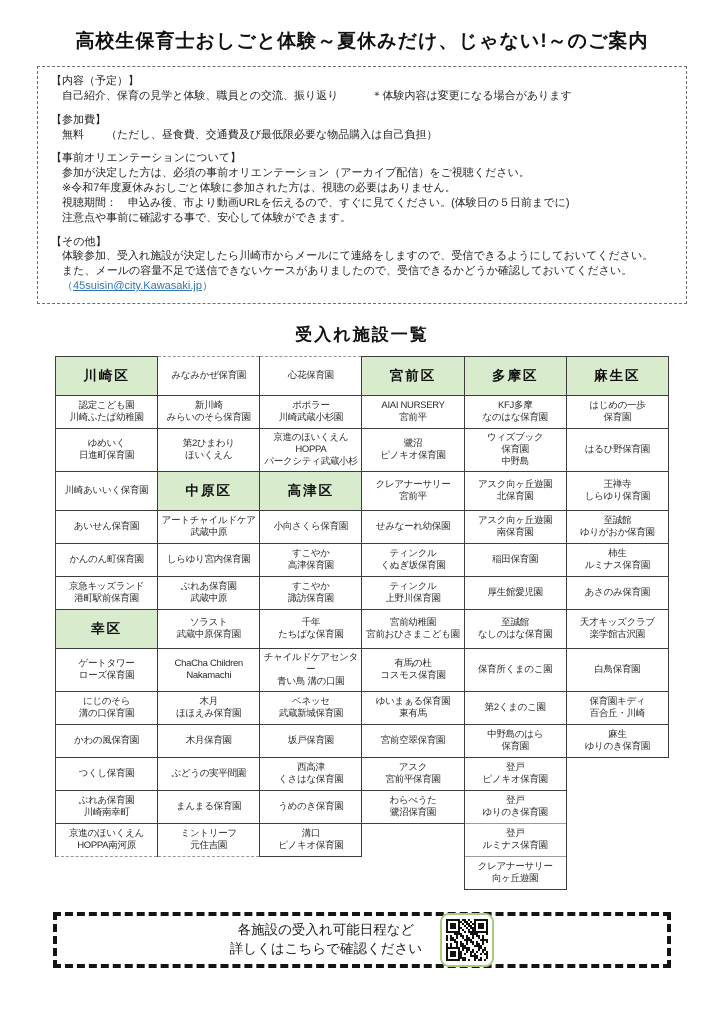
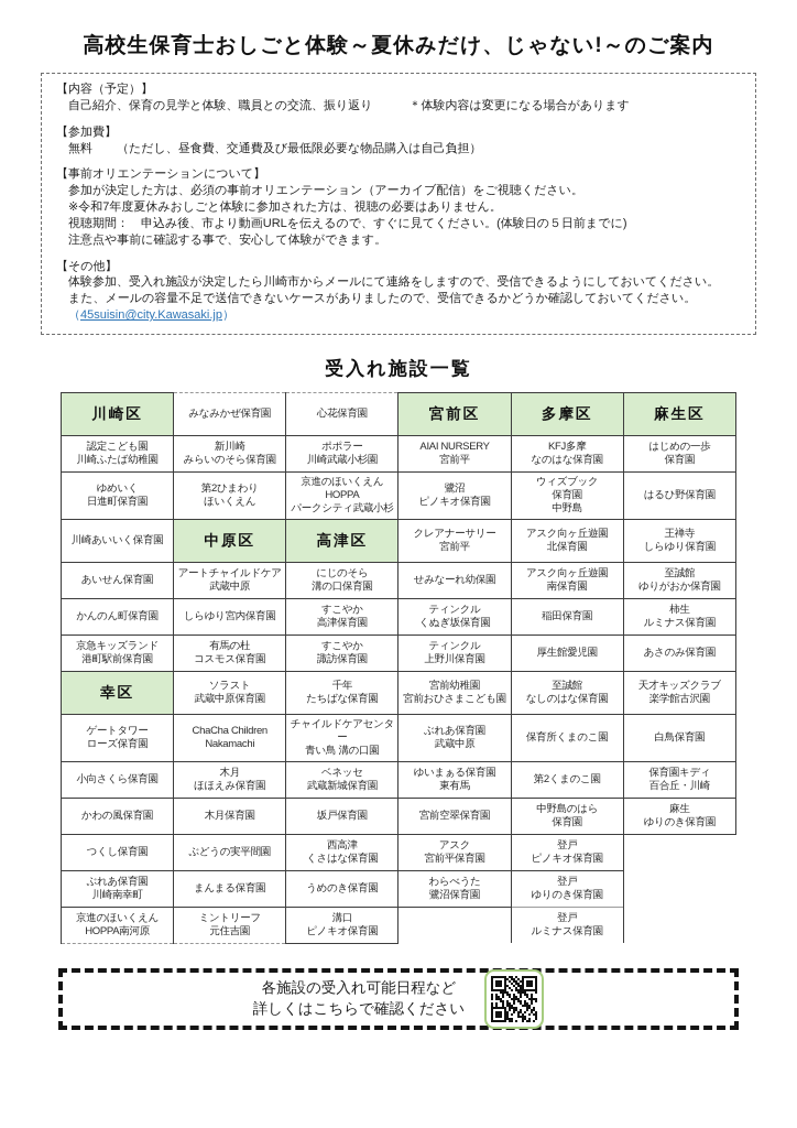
  高校生保育士おしごと体験～夏休みだけ、じゃない!～のご案内
  【内容（予定）】
  自己紹介、保育の見学と体験、職員との交流、振り返り ＊体験内容は変更になる場合があります
  【参加費】
  無料 （ただし、昼食費、交通費及び最低限必要な物品購入は自己負担）
  【事前オリエンテーションについて】
  参加が決定した方は、必須の事前オリエンテーション（アーカイブ配信）をご視聴ください。
  ※令和7年度夏休みおしごと体験に参加された方は、視聴の必要はありません。
  視聴期間： 申込み後、市より動画URLを伝えるので、すぐに見てください。(体験日の５日前までに)
  注意点や事前に確認する事で、安心して体験ができます。
  【その他】
  体験参加、受入れ施設が決定したら川崎市からメールにて連絡をしますので、受信できるようにしておいてください。
  また、メールの容量不足で送信できないケースがありましたので、受信できるかどうか確認しておいてください。
  （45suisin@city.Kawasaki.jp）
  受入れ施設一覧
  川崎区	みなみかぜ保育園	心花保育園	宮前区	多摩区	麻生区
  認定こども園 川崎ふたば幼稚園	新川崎 みらいのそら保育園	ポポラー 川崎武蔵小杉園	AIAI NURSERY 宮前平	KFJ多摩 なのはな保育園	はじめの一歩 保育園
  ゆめいく 日進町保育園	第2ひまわり ほいくえん	京進のほいくえん HOPPA パークシティ武蔵小杉	鷺沼 ピノキオ保育園	ウィズブック 保育園 中野島	はるひ野保育園
  川崎あいいく保育園	中原区	高津区	クレアナーサリー 宮前平	アスク向ヶ丘遊園 北保育園	王禅寺 しらゆり保育園
- あいせん保育園	アートチャイルドケア 武蔵中原	小向さくら保育園	せみなーれ幼保園	アスク向ヶ丘遊園 南保育園	至誠館 ゆりがおか保育園
+ あいせん保育園	アートチャイルドケア 武蔵中原	にじのそら 溝の口保育園	せみなーれ幼保園	アスク向ヶ丘遊園 南保育園	至誠館 ゆりがおか保育園
  かんのん町保育園	しらゆり宮内保育園	すこやか 高津保育園	ティンクル くぬぎ坂保育園	稲田保育園	柿生 ルミナス保育園
- 京急キッズランド 港町駅前保育園	ぶれあ保育園 武蔵中原	すこやか 諏訪保育園	ティンクル 上野川保育園	厚生館愛児園	あさのみ保育園
+ 京急キッズランド 港町駅前保育園	有馬の杜 コスモス保育園	すこやか 諏訪保育園	ティンクル 上野川保育園	厚生館愛児園	あさのみ保育園
  幸区	ソラスト 武蔵中原保育園	千年 たちばな保育園	宮前幼稚園 宮前おひさまこども園	至誠館 なしのはな保育園	天才キッズクラブ 楽学館古沢園
- ゲートタワー ローズ保育園	ChaCha Children Nakamachi	チャイルドケアセンター 青い鳥 溝の口園	有馬の杜 コスモス保育園	保育所くまのこ園	白鳥保育園
+ ゲートタワー ローズ保育園	ChaCha Children Nakamachi	チャイルドケアセンター 青い鳥 溝の口園	ぶれあ保育園 武蔵中原	保育所くまのこ園	白鳥保育園
- にじのそら 溝の口保育園	木月 ほほえみ保育園	ベネッセ 武蔵新城保育園	ゆいまぁる保育園 東有馬	第2くまのこ園	保育園キディ 百合丘・川崎
+ 小向さくら保育園	木月 ほほえみ保育園	ベネッセ 武蔵新城保育園	ゆいまぁる保育園 東有馬	第2くまのこ園	保育園キディ 百合丘・川崎
  かわの風保育園	木月保育園	坂戸保育園	宮前空翠保育園	中野島のはら 保育園	麻生 ゆりのき保育園
  つくし保育園	ぶどうの実平間園	西高津 くさはな保育園	アスク 宮前平保育園	登戸 ピノキオ保育園
  ぶれあ保育園 川崎南幸町	まんまる保育園	うめのき保育園	わらべうた 鷺沼保育園	登戸 ゆりのき保育園
  京進のほいくえん HOPPA南河原	ミントリーフ 元住吉園	溝口 ピノキオ保育園		登戸 ルミナス保育園
- 				クレアナーサリー 向ヶ丘遊園
  各施設の受入れ可能日程など
  詳しくはこちらで確認ください
